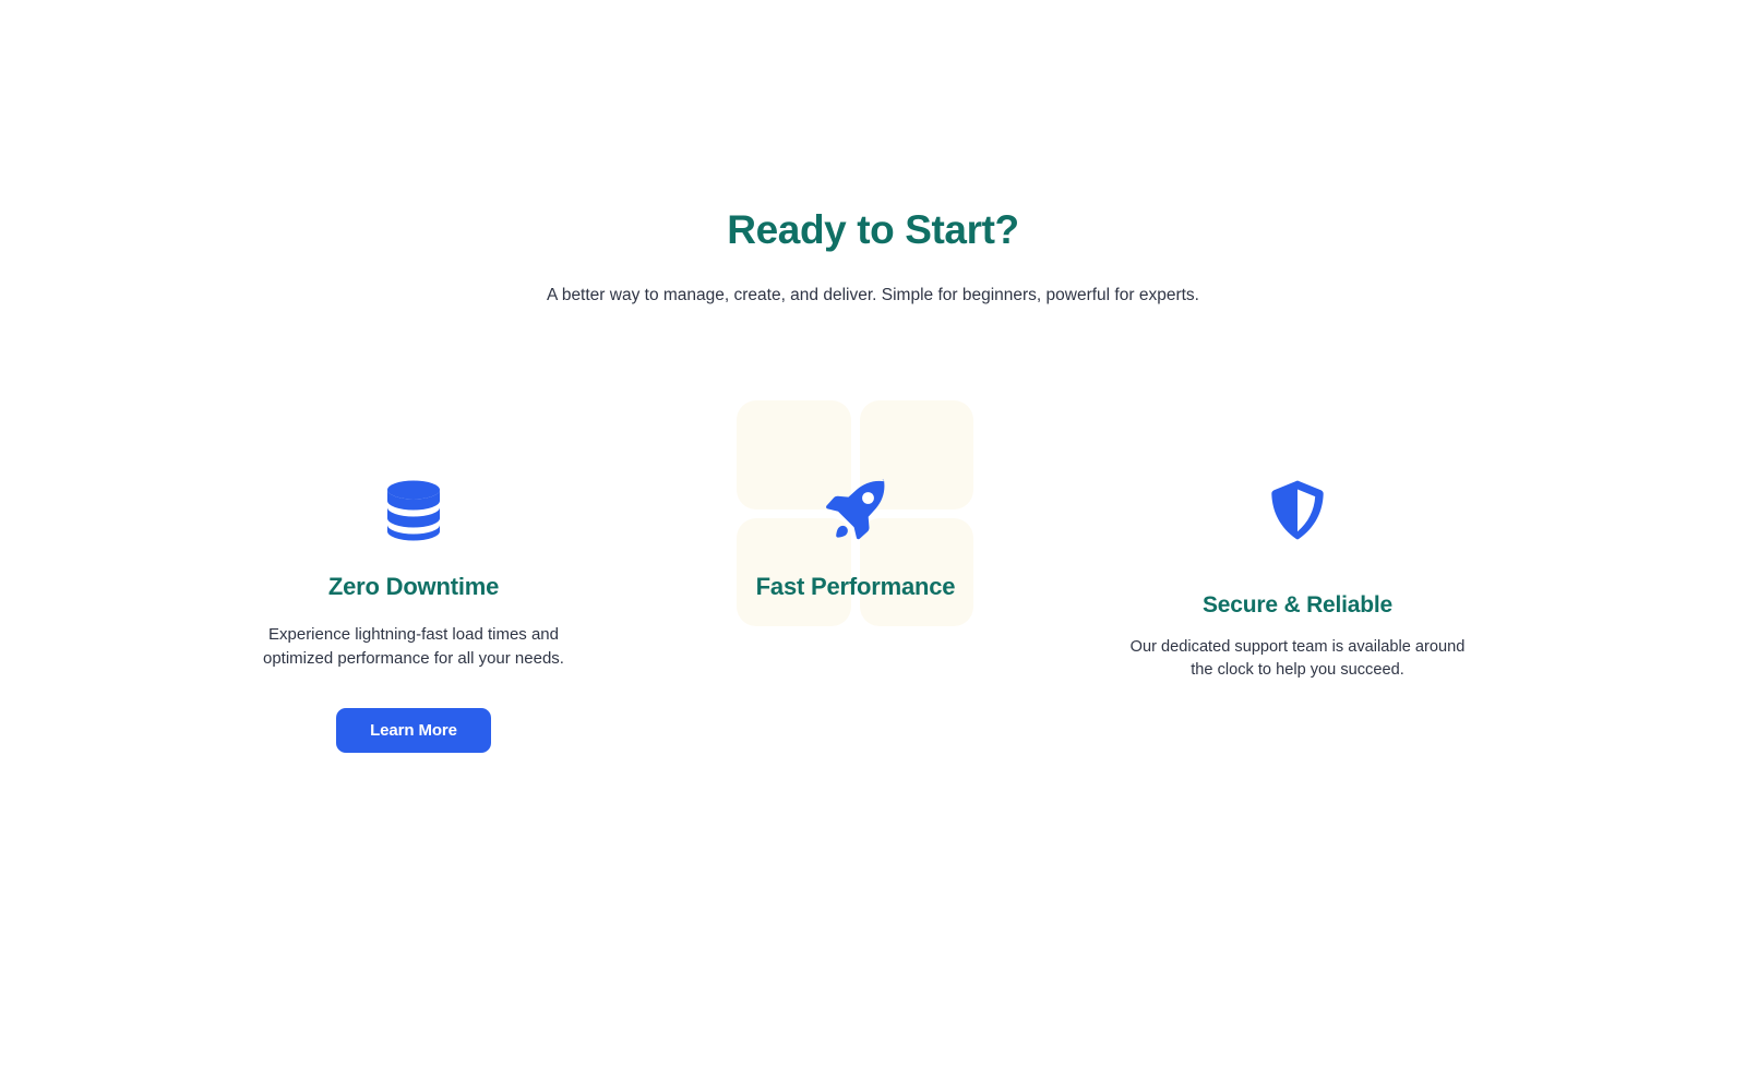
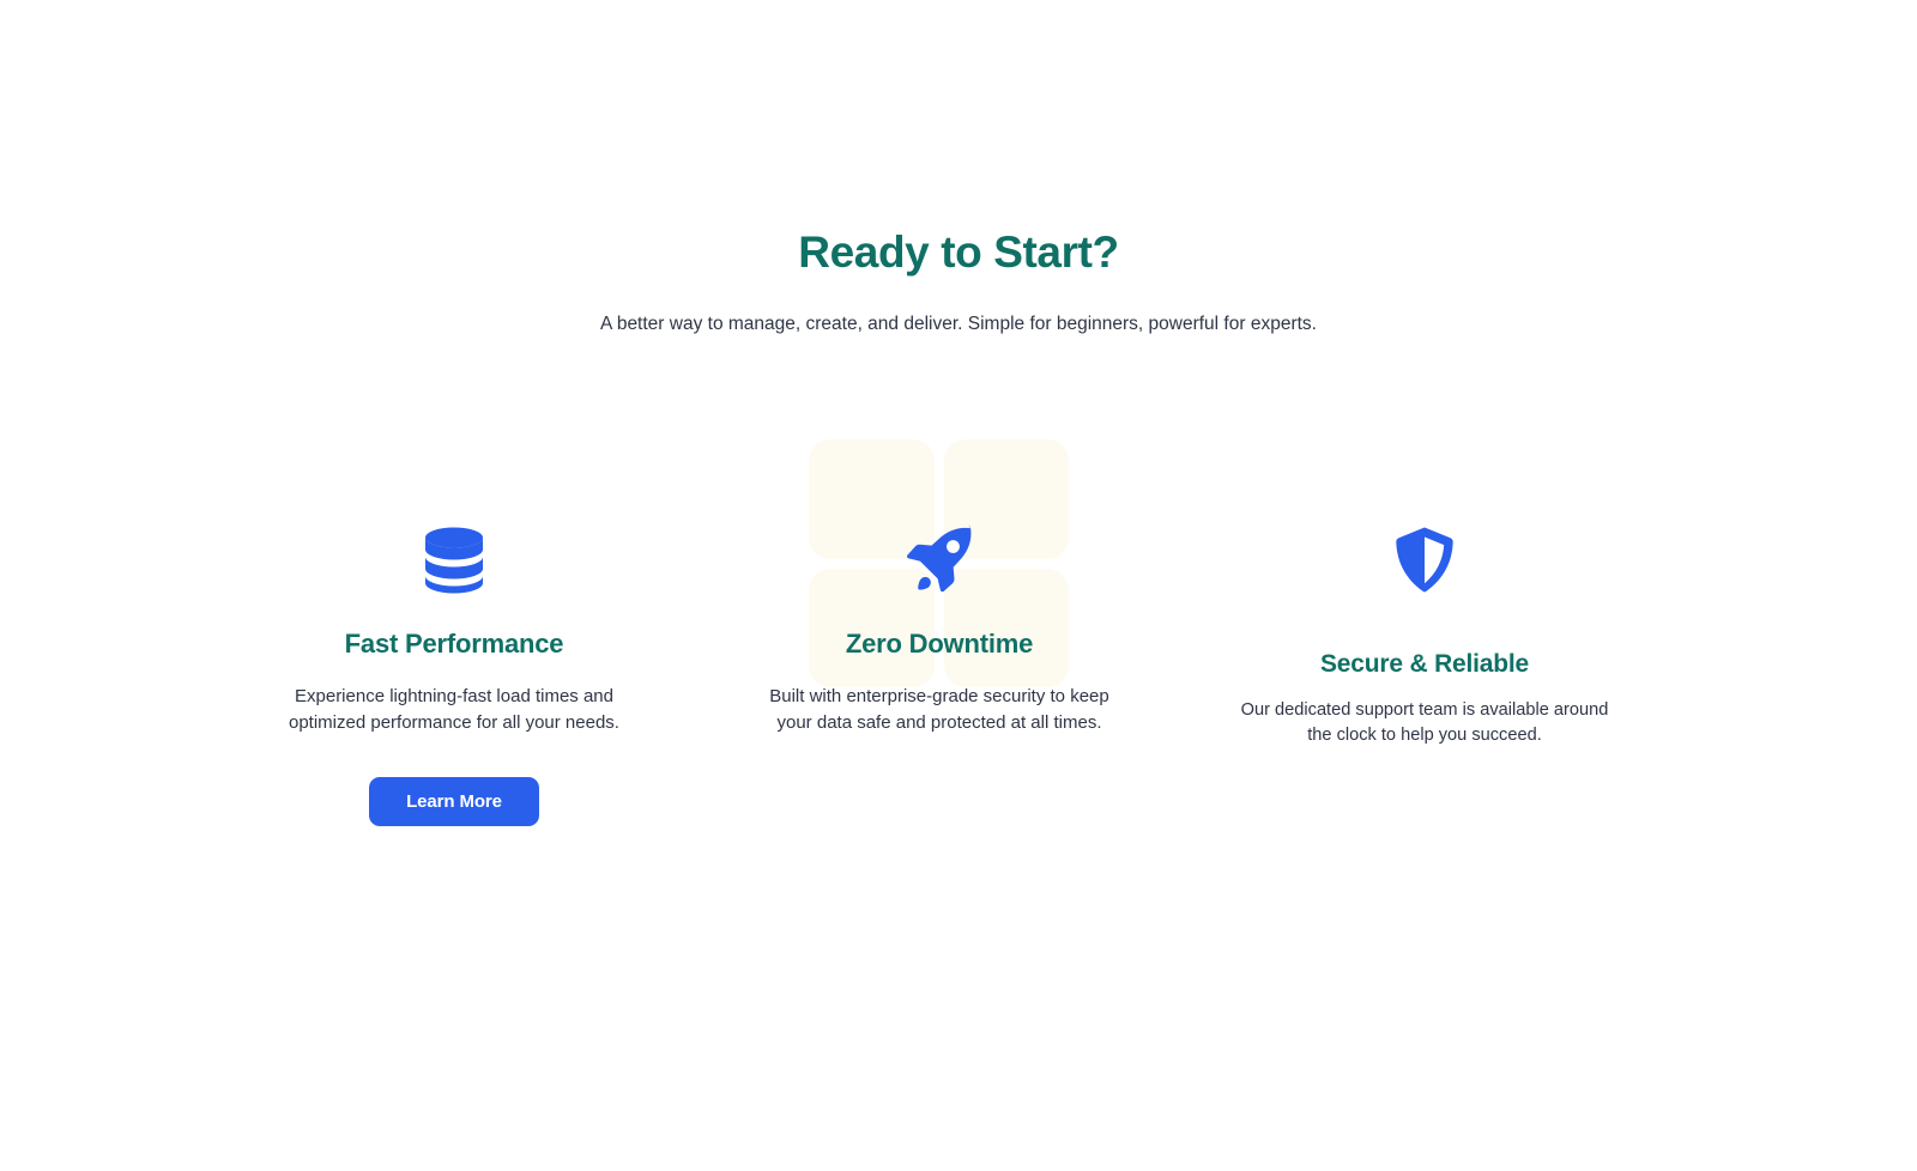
  Ready to Start?
  A better way to manage, create, and deliver. Simple for beginners, powerful for experts.
- Zero Downtime
+ Fast Performance
  Experience lightning-fast load times and optimized performance for all your needs.
  Learn More
- Fast Performance
+ Zero Downtime
+ Built with enterprise-grade security to keep your data safe and protected at all times.
  Secure & Reliable
  Our dedicated support team is available around the clock to help you succeed.
